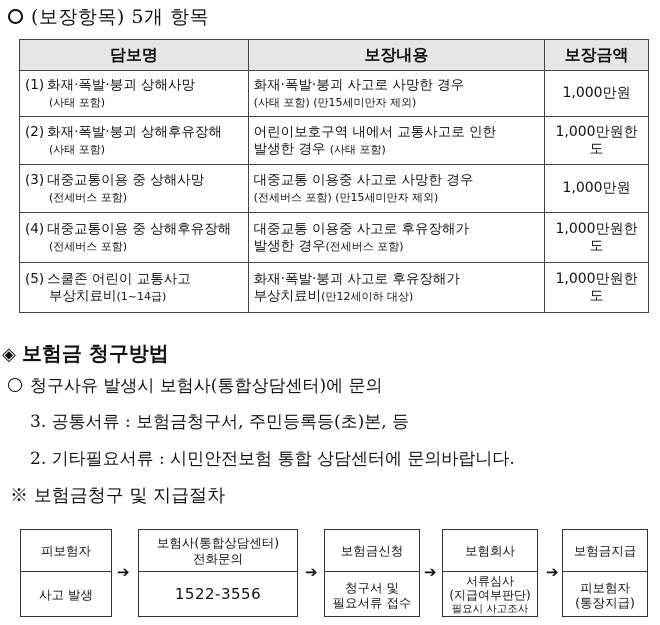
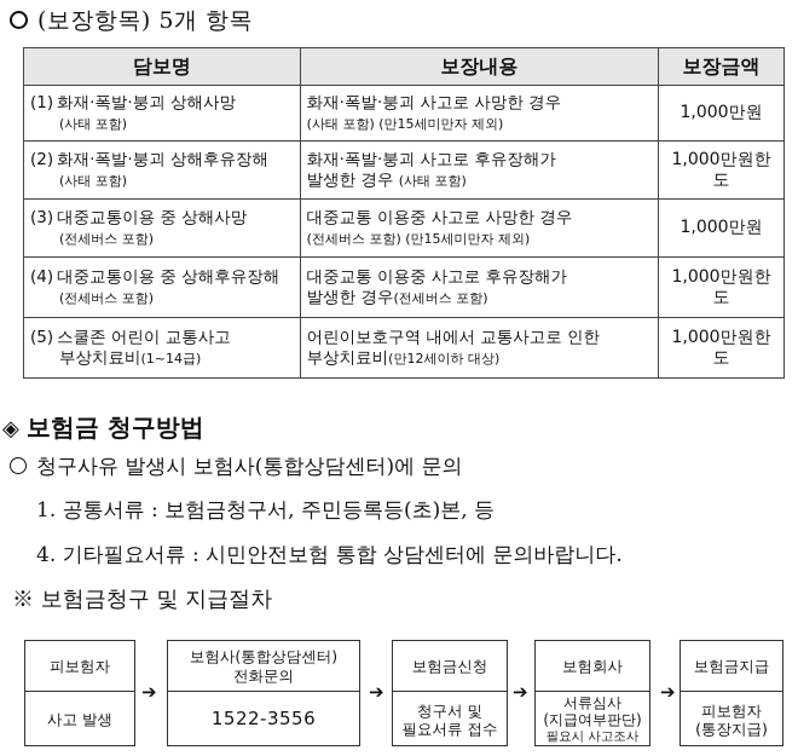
  (보장항목) 5개 항목
  담보명	보장내용	보장금액
  (1) 화재·폭발·붕괴 상해사망 (사태 포함)	화재·폭발·붕괴 사고로 사망한 경우 (사태 포함) (만15세미만자 제외)	1,000만원
- (2) 화재·폭발·붕괴 상해후유장해 (사태 포함)	어린이보호구역 내에서 교통사고로 인한 발생한 경우 (사태 포함)	1,000만원한도
+ (2) 화재·폭발·붕괴 상해후유장해 (사태 포함)	화재·폭발·붕괴 사고로 후유장해가 발생한 경우 (사태 포함)	1,000만원한도
  (3) 대중교통이용 중 상해사망 (전세버스 포함)	대중교통 이용중 사고로 사망한 경우 (전세버스 포함) (만15세미만자 제외)	1,000만원
  (4) 대중교통이용 중 상해후유장해 (전세버스 포함)	대중교통 이용중 사고로 후유장해가 발생한 경우(전세버스 포함)	1,000만원한도
- (5) 스쿨존 어린이 교통사고 부상치료비(1~14급)	화재·폭발·붕괴 사고로 후유장해가 부상치료비(만12세이하 대상)	1,000만원한도
+ (5) 스쿨존 어린이 교통사고 부상치료비(1~14급)	어린이보호구역 내에서 교통사고로 인한 부상치료비(만12세이하 대상)	1,000만원한도
  ◈ 보험금 청구방법
  청구사유 발생시 보험사(통합상담센터)에 문의
- 3. 공통서류 : 보험금청구서, 주민등록등(초)본, 등
+ 1. 공통서류 : 보험금청구서, 주민등록등(초)본, 등
- 2. 기타필요서류 : 시민안전보험 통합 상담센터에 문의바랍니다.
+ 4. 기타필요서류 : 시민안전보험 통합 상담센터에 문의바랍니다.
  ※ 보험금청구 및 지급절차
  피보험자
  사고 발생
  ➔
  보험사(통합상담센터)
  전화문의
  1522-3556
  ➔
  보험금신청
  청구서 및
  필요서류 접수
  ➔
  보험회사
  서류심사
  (지급여부판단)
  필요시 사고조사
  ➔
  보험금지급
  피보험자
  (통장지급)
